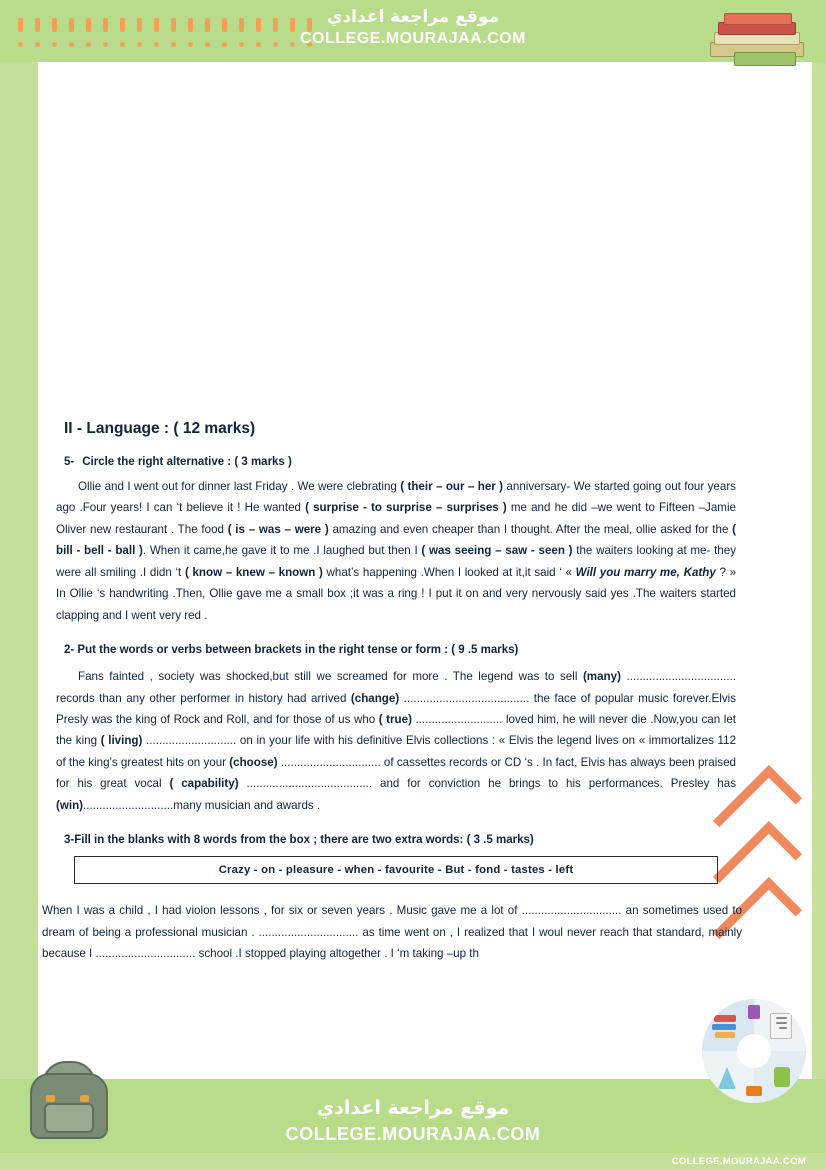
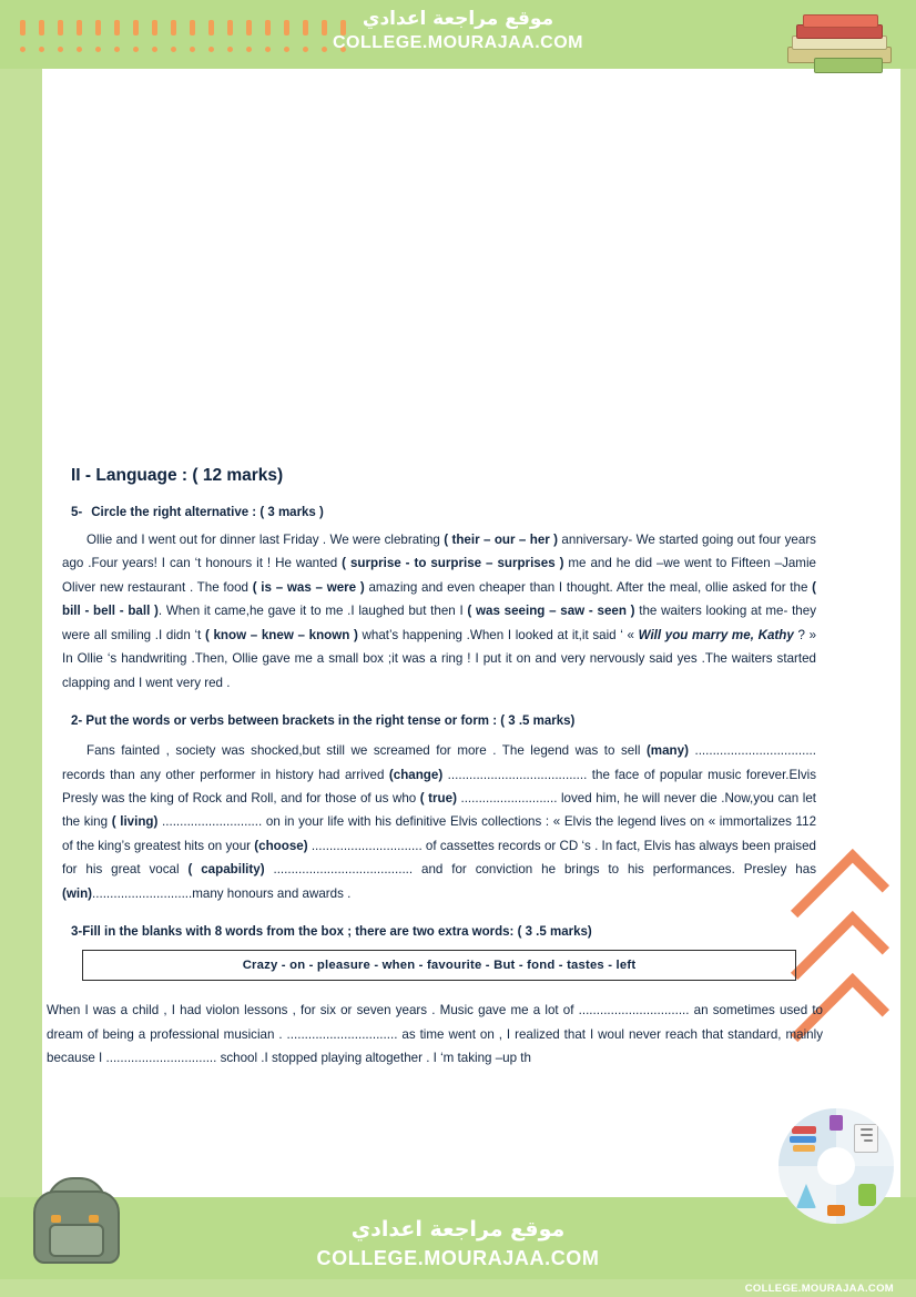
  موقع مراجعة اعدادي
  COLLEGE.MOURAJAA.COM
  II - Language : ( 12 marks)
  5- Circle the right alternative : ( 3 marks )
- Ollie and I went out for dinner last Friday . We were clebrating ( their – our – her ) anniversary- We started going out four years ago .Four years! I can ‘t believe it ! He wanted ( surprise - to surprise – surprises ) me and he did –we went to Fifteen –Jamie Oliver new restaurant . The food ( is – was – were ) amazing and even cheaper than I thought. After the meal, ollie asked for the ( bill - bell - ball ). When it came,he gave it to me .I laughed but then I ( was seeing – saw - seen ) the waiters looking at me- they were all smiling .I didn ‘t ( know – knew – known ) what’s happening .When I looked at it,it said ‘ « Will you marry me, Kathy ? » In Ollie ‘s handwriting .Then, Ollie gave me a small box ;it was a ring ! I put it on and very nervously said yes .The waiters started clapping and I went very red .
+ Ollie and I went out for dinner last Friday . We were clebrating ( their – our – her ) anniversary- We started going out four years ago .Four years! I can ‘t honours it ! He wanted ( surprise - to surprise – surprises ) me and he did –we went to Fifteen –Jamie Oliver new restaurant . The food ( is – was – were ) amazing and even cheaper than I thought. After the meal, ollie asked for the ( bill - bell - ball ). When it came,he gave it to me .I laughed but then I ( was seeing – saw - seen ) the waiters looking at me- they were all smiling .I didn ‘t ( know – knew – known ) what’s happening .When I looked at it,it said ‘ « Will you marry me, Kathy ? » In Ollie ‘s handwriting .Then, Ollie gave me a small box ;it was a ring ! I put it on and very nervously said yes .The waiters started clapping and I went very red .
- 2- Put the words or verbs between brackets in the right tense or form : ( 9 .5 marks)
+ 2- Put the words or verbs between brackets in the right tense or form : ( 3 .5 marks)
- Fans fainted , society was shocked,but still we screamed for more . The legend was to sell (many) .................................. records than any other performer in history had arrived (change) ....................................... the face of popular music forever.Elvis Presly was the king of Rock and Roll, and for those of us who ( true) ........................... loved him, he will never die .Now,you can let the king ( living) ............................ on in your life with his definitive Elvis collections : « Elvis the legend lives on « immortalizes 112 of the king’s greatest hits on your (choose) ............................... of cassettes records or CD ‘s . In fact, Elvis has always been praised for his great vocal ( capability) ....................................... and for conviction he brings to his performances. Presley has (win)............................many musician and awards .
+ Fans fainted , society was shocked,but still we screamed for more . The legend was to sell (many) .................................. records than any other performer in history had arrived (change) ....................................... the face of popular music forever.Elvis Presly was the king of Rock and Roll, and for those of us who ( true) ........................... loved him, he will never die .Now,you can let the king ( living) ............................ on in your life with his definitive Elvis collections : « Elvis the legend lives on « immortalizes 112 of the king’s greatest hits on your (choose) ............................... of cassettes records or CD ‘s . In fact, Elvis has always been praised for his great vocal ( capability) ....................................... and for conviction he brings to his performances. Presley has (win)............................many honours and awards .
  3-Fill in the blanks with 8 words from the box ; there are two extra words: ( 3 .5 marks)
  Crazy - on - pleasure - when - favourite - But - fond - tastes - left
  When I was a child , I had violon lessons , for six or seven years . Music gave me a lot of ............................... an sometimes used to dream of being a professional musician . ............................... as time went on , I realized that I woul never reach that standard, mainly because I ............................... school .I stopped playing altogether . I ‘m taking –up th
  موقع مراجعة اعدادي
  COLLEGE.MOURAJAA.COM
  COLLEGE.MOURAJAA.COM
